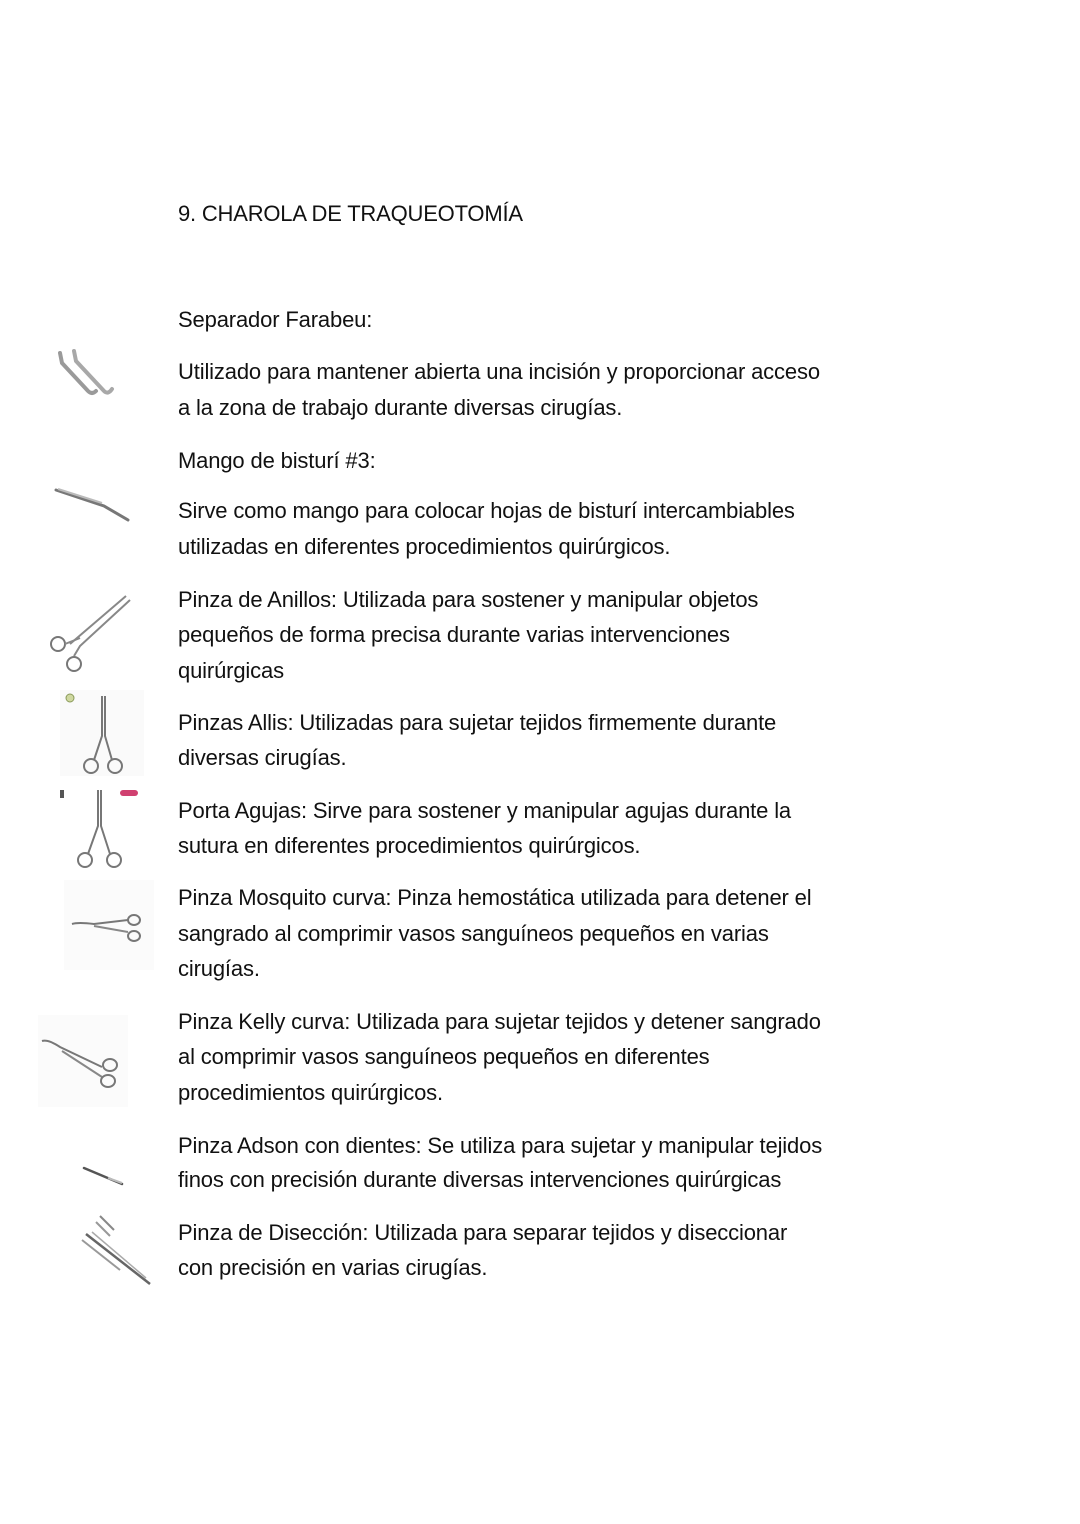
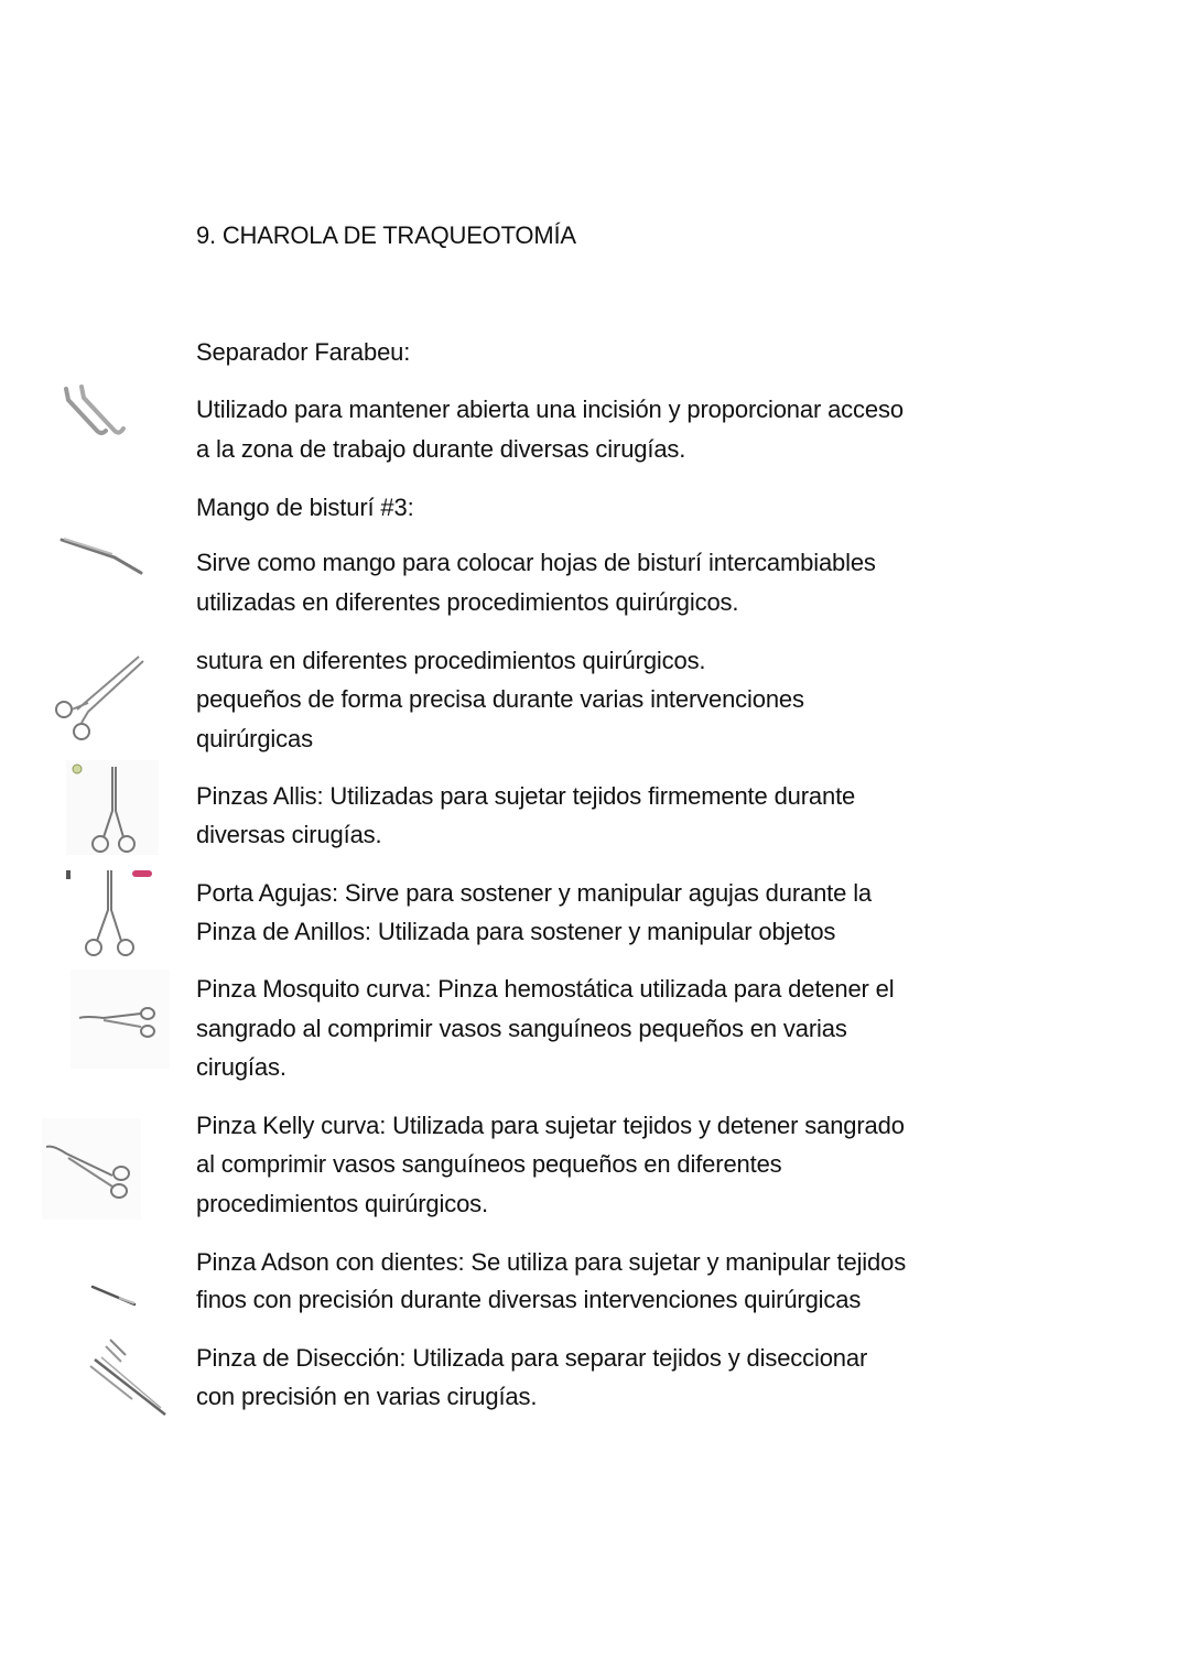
  9. CHAROLA DE TRAQUEOTOMÍA
  Separador Farabeu:
  Utilizado para mantener abierta una incisión y proporcionar acceso
  a la zona de trabajo durante diversas cirugías.
  Mango de bisturí #3:
  Sirve como mango para colocar hojas de bisturí intercambiables
  utilizadas en diferentes procedimientos quirúrgicos.
- Pinza de Anillos: Utilizada para sostener y manipular objetos
+ sutura en diferentes procedimientos quirúrgicos.
  pequeños de forma precisa durante varias intervenciones
  quirúrgicas
  Pinzas Allis: Utilizadas para sujetar tejidos firmemente durante
  diversas cirugías.
  Porta Agujas: Sirve para sostener y manipular agujas durante la
- sutura en diferentes procedimientos quirúrgicos.
+ Pinza de Anillos: Utilizada para sostener y manipular objetos
  Pinza Mosquito curva: Pinza hemostática utilizada para detener el
  sangrado al comprimir vasos sanguíneos pequeños en varias
  cirugías.
  Pinza Kelly curva: Utilizada para sujetar tejidos y detener sangrado
  al comprimir vasos sanguíneos pequeños en diferentes
  procedimientos quirúrgicos.
  Pinza Adson con dientes: Se utiliza para sujetar y manipular tejidos
  finos con precisión durante diversas intervenciones quirúrgicas
  Pinza de Disección: Utilizada para separar tejidos y diseccionar
  con precisión en varias cirugías.
